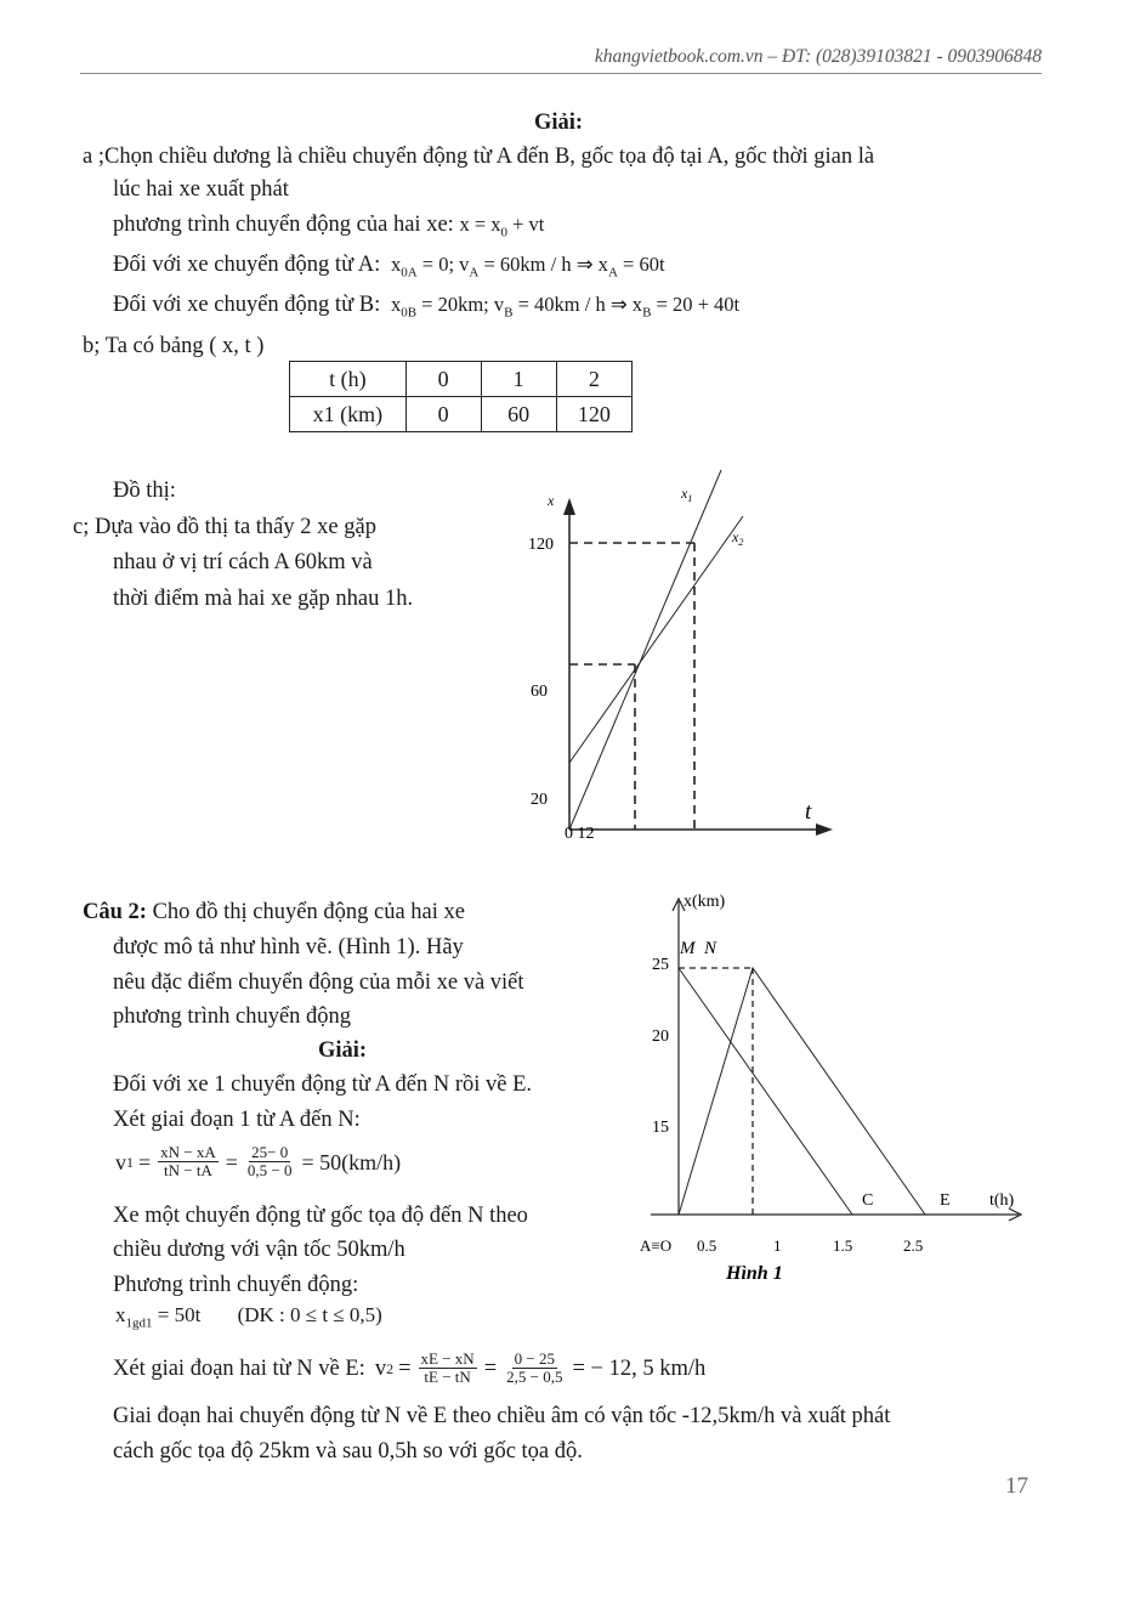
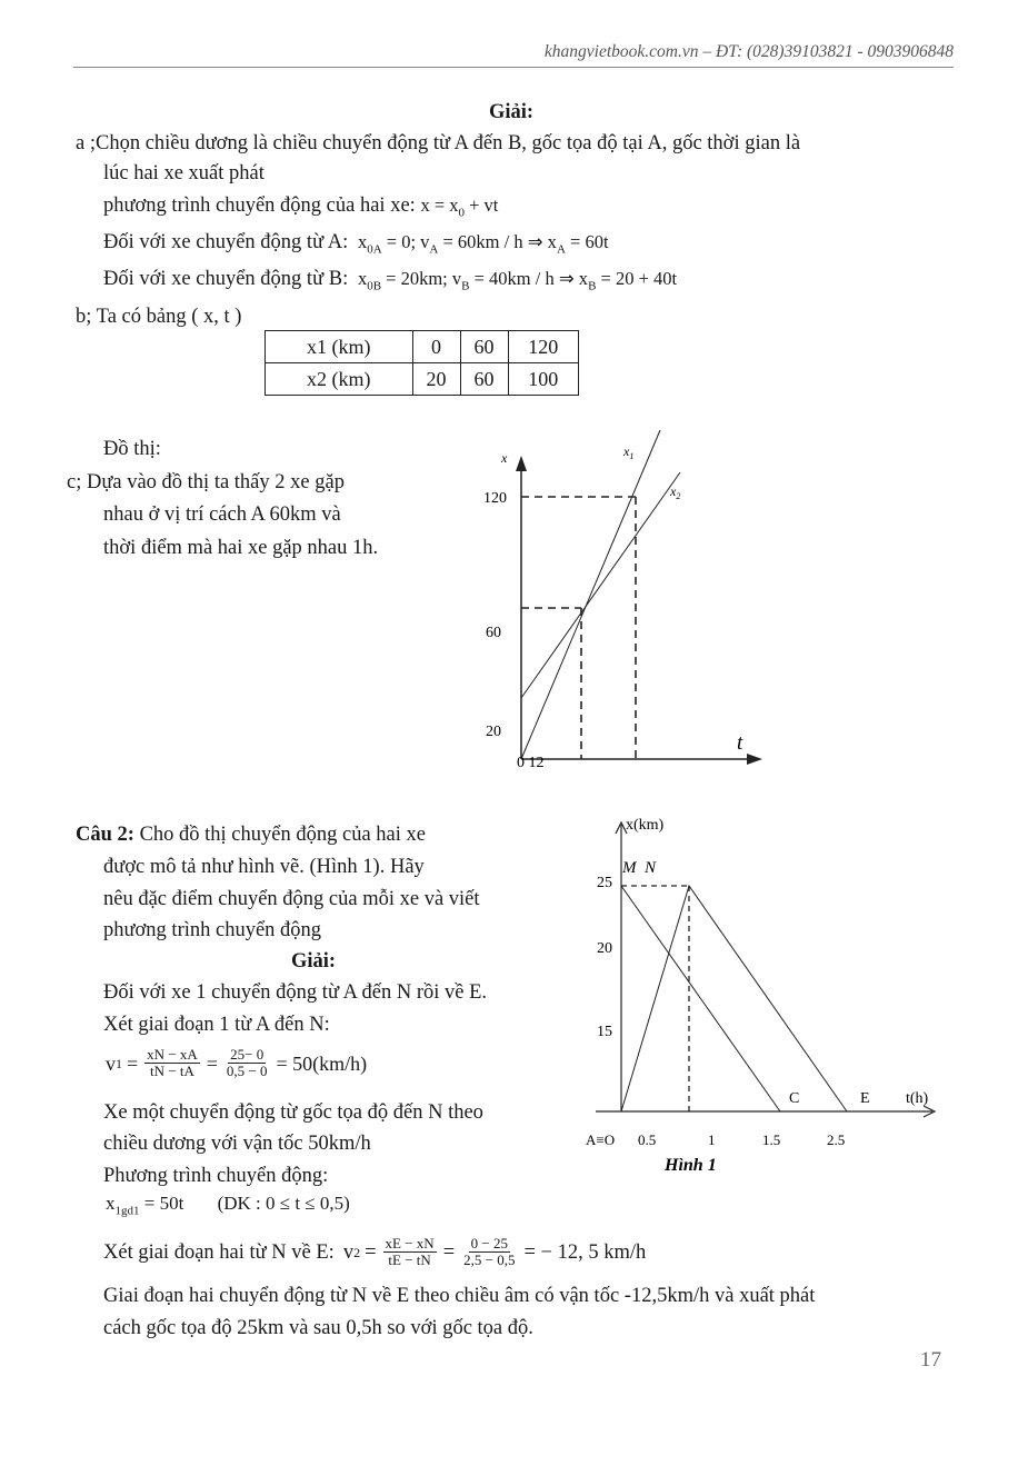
  khangvietbook.com.vn – ĐT: (028)39103821 - 0903906848
  Giải:
  a ;Chọn chiều dương là chiều chuyển động từ A đến B, gốc tọa độ tại A, gốc thời gian là
  lúc hai xe xuất phát
  phương trình chuyển động của hai xe: x = x0 + vt
  Đối với xe chuyển động từ A: x0A = 0; vA = 60km / h ⇒ xA = 60t
  Đối với xe chuyển động từ B: x0B = 20km; vB = 40km / h ⇒ xB = 20 + 40t
  b; Ta có bảng ( x, t )
- t (h)	0	1	2
  x1 (km)	0	60	120
+ x2 (km)	20	60	100
  Đồ thị:
  c; Dựa vào đồ thị ta thấy 2 xe gặp
  nhau ở vị trí cách A 60km và
  thời điểm mà hai xe gặp nhau 1h.
  x
  120
  60
  20
  0 12
  t
  x1
  x2
  Câu 2: Cho đồ thị chuyển động của hai xe
  được mô tả như hình vẽ. (Hình 1). Hãy
  nêu đặc điểm chuyển động của mỗi xe và viết
  phương trình chuyển động
  Giải:
  Đối với xe 1 chuyển động từ A đến N rồi về E.
  Xét giai đoạn 1 từ A đến N:
  v
  1
  =
  xN − xA
  tN − tA
  =
  25− 0
  0,5 − 0
  = 50(km/h)
  Xe một chuyển động từ gốc tọa độ đến N theo
  chiều dương với vận tốc 50km/h
  Phương trình chuyển động:
  x1gd1 = 50t (DK : 0 ≤ t ≤ 0,5)
  Xét giai đoạn hai từ N về E:
  v
  2
  =
  xE − xN
  tE − tN
  =
  0 − 25
  2,5 − 0,5
  = − 12, 5 km/h
  Giai đoạn hai chuyển động từ N về E theo chiều âm có vận tốc -12,5km/h và xuất phát
  cách gốc tọa độ 25km và sau 0,5h so với gốc tọa độ.
  x(km)
  M
  N
  25
  20
  15
  C
  E
  t(h)
  A≡O
  0.5
  1
  1.5
  2.5
  Hình 1
  17
